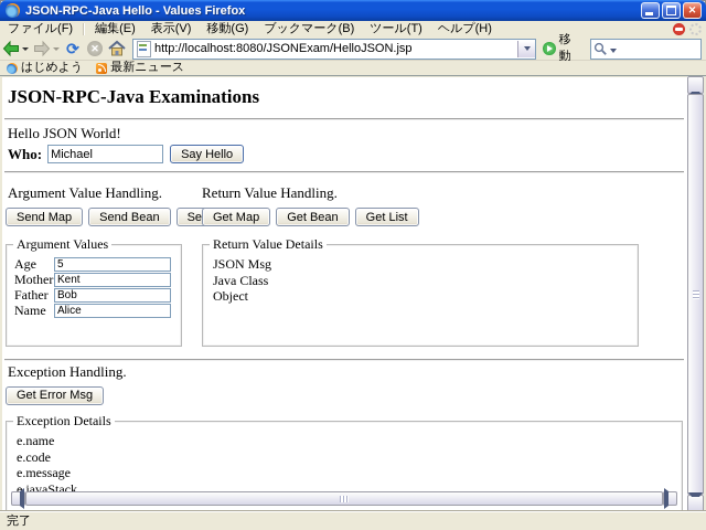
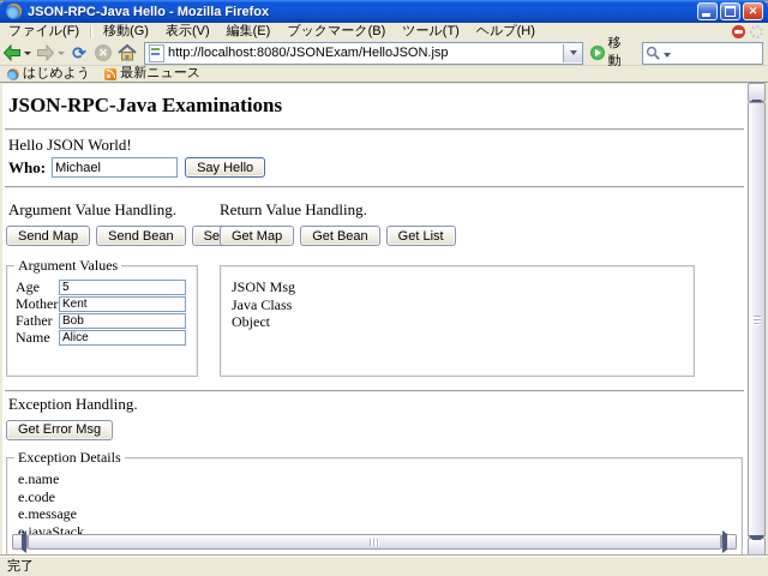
- JSON-RPC-Java Hello - Values Firefox
+ JSON-RPC-Java Hello - Mozilla Firefox
  ファイル(F)
- 編集(E)
+ 移動(G)
  表示(V)
- 移動(G)
+ 編集(E)
  ブックマーク(B)
  ツール(T)
  ヘルプ(H)
  ⟳
  ✕
  http://localhost:8080/JSONExam/HelloJSON.jsp
  移動
  はじめよう
  最新ニュース
  JSON-RPC-Java Examinations
  Hello JSON World!
  Who:
  Michael
  Say Hello
  Argument Value Handling.
  Return Value Handling.
  Send Map
  Send Bean
  Get Map
  Get Bean
  Get List
  Argument Values
  Age
  5
  Mother
  Kent
  Father
  Bob
  Name
  Alice
- Return Value Details
  JSON Msg
  Java Class
  Object
  Exception Handling.
  Get Error Msg
  Exception Details
  e.name
  e.code
  e.message
  e.javaStack
  完了
